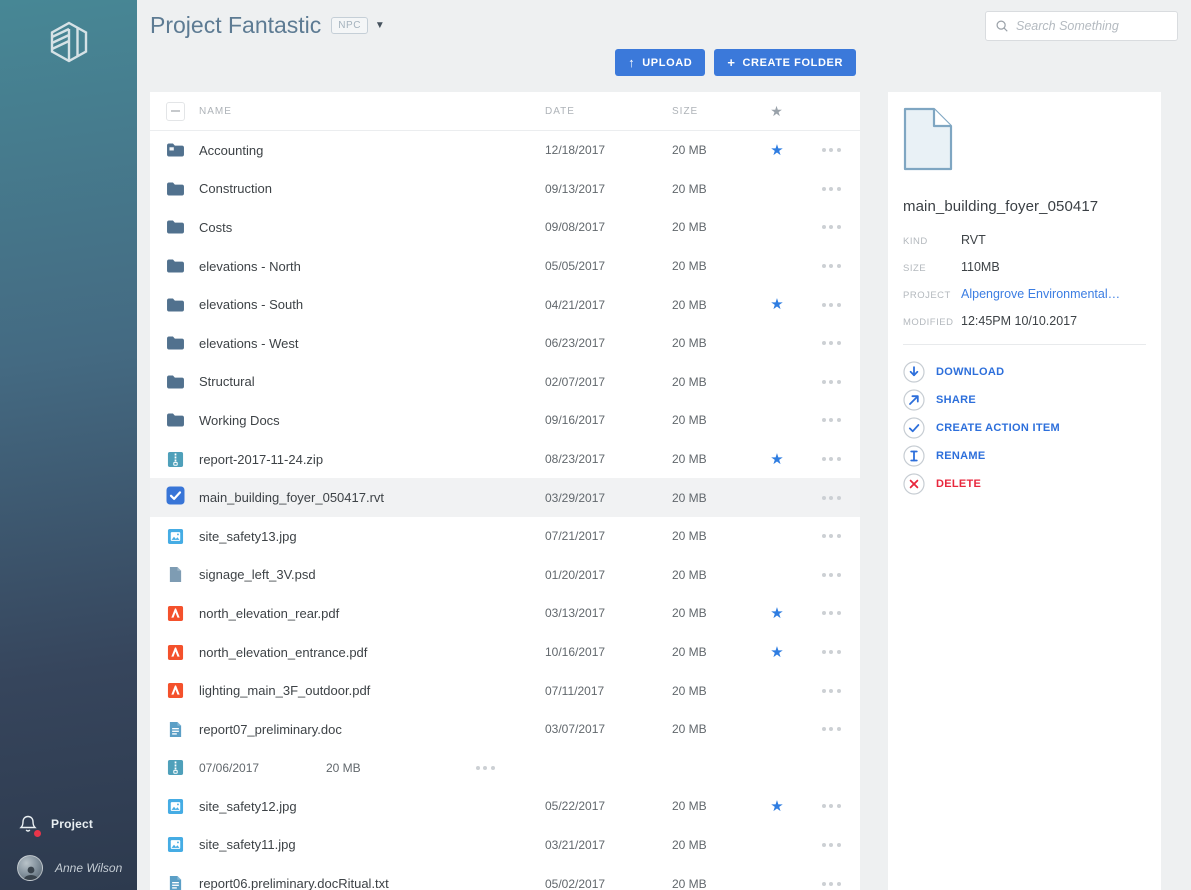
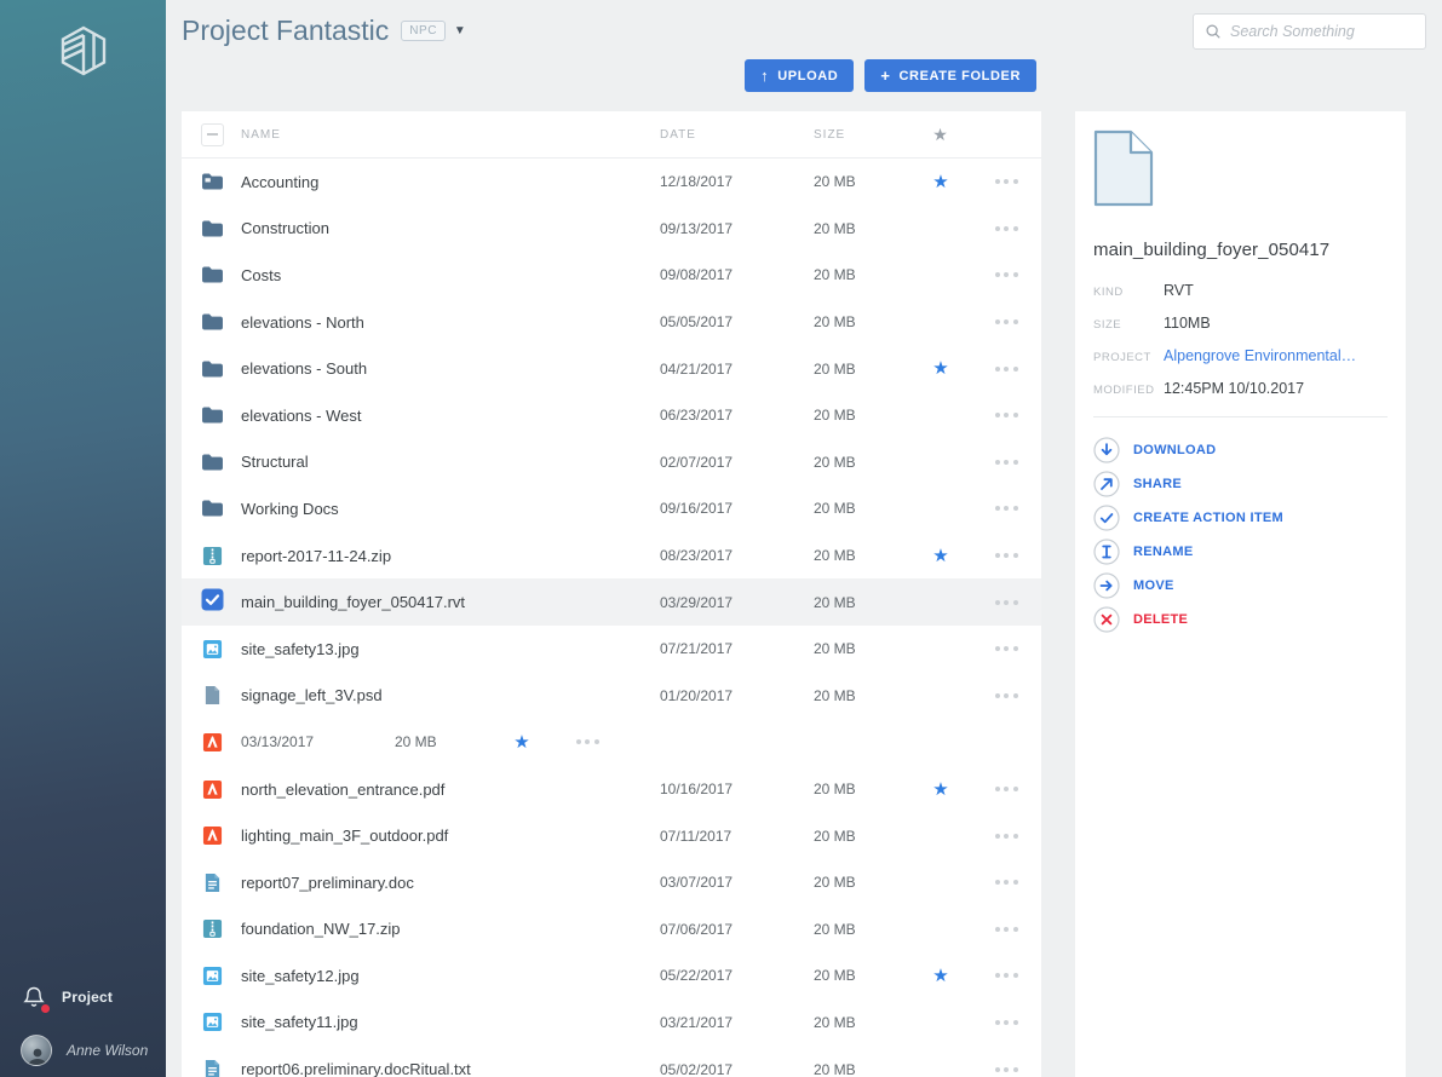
  Project
  Anne Wilson
  Project Fantastic
  NPC
  ▼
  Search Something
  ↑
  UPLOAD
  +
  CREATE FOLDER
  NAME
  DATE
  SIZE
  ★
  Accounting
  12/18/2017
  20 MB
  ★
  Construction
  09/13/2017
  20 MB
  Costs
  09/08/2017
  20 MB
  elevations - North
  05/05/2017
  20 MB
  elevations - South
  04/21/2017
  20 MB
  ★
  elevations - West
  06/23/2017
  20 MB
  Structural
  02/07/2017
  20 MB
  Working Docs
  09/16/2017
  20 MB
  report-2017-11-24.zip
  08/23/2017
  20 MB
  ★
  main_building_foyer_050417.rvt
  03/29/2017
  20 MB
  site_safety13.jpg
  07/21/2017
  20 MB
  signage_left_3V.psd
  01/20/2017
  20 MB
- north_elevation_rear.pdf
  03/13/2017
  20 MB
  ★
  north_elevation_entrance.pdf
  10/16/2017
  20 MB
  ★
  lighting_main_3F_outdoor.pdf
  07/11/2017
  20 MB
  report07_preliminary.doc
  03/07/2017
  20 MB
+ foundation_NW_17.zip
  07/06/2017
  20 MB
  site_safety12.jpg
  05/22/2017
  20 MB
  ★
  site_safety11.jpg
  03/21/2017
  20 MB
  report06.preliminary.docRitual.txt
  05/02/2017
  20 MB
  main_building_foyer_050417
  KIND
  RVT
  SIZE
  110MB
  PROJECT
  Alpengrove Environmental…
  MODIFIED
  12:45PM 10/10.2017
  DOWNLOAD
  SHARE
  CREATE ACTION ITEM
  RENAME
+ MOVE
  DELETE
